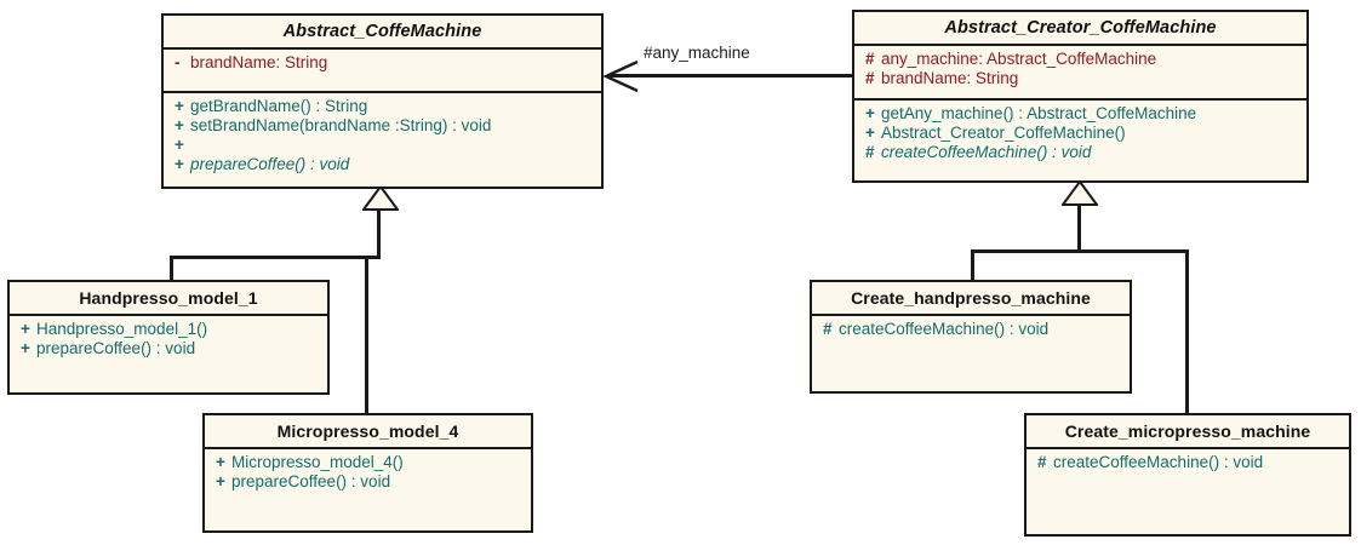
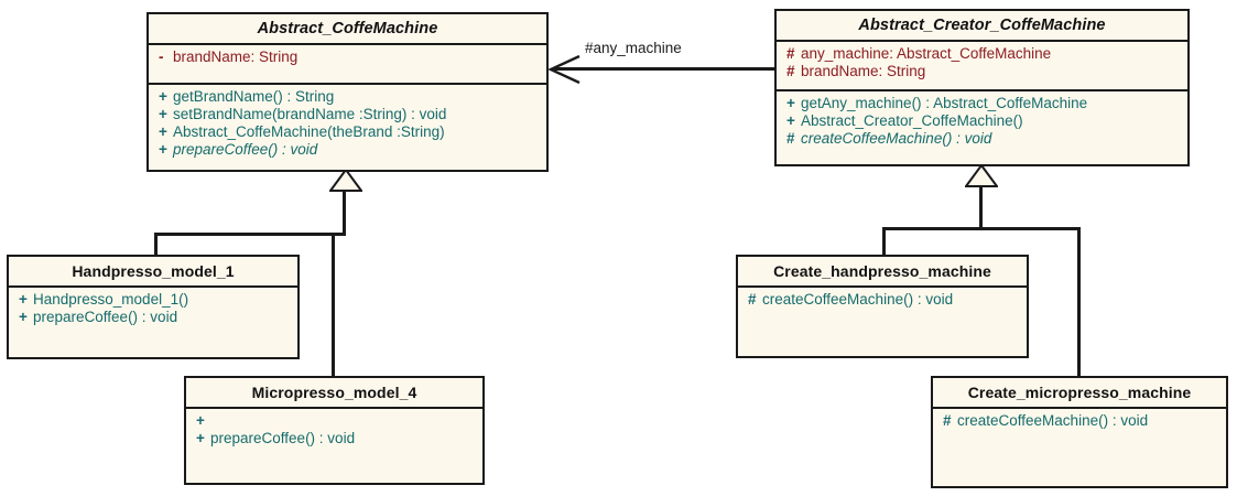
  #any_machine
  Abstract_CoffeMachine
  -
  brandName: String
  +
  getBrandName() : String
  +
  setBrandName(brandName :String) : void
  +
+ Abstract_CoffeMachine(theBrand :String)
  +
  prepareCoffee() : void
  Abstract_Creator_CoffeMachine
  #
  any_machine: Abstract_CoffeMachine
  #
  brandName: String
  +
  getAny_machine() : Abstract_CoffeMachine
  +
  Abstract_Creator_CoffeMachine()
  #
  createCoffeeMachine() : void
  Handpresso_model_1
  +
  Handpresso_model_1()
  +
  prepareCoffee() : void
  Micropresso_model_4
  +
- Micropresso_model_4()
  +
  prepareCoffee() : void
  Create_handpresso_machine
  #
  createCoffeeMachine() : void
  Create_micropresso_machine
  #
  createCoffeeMachine() : void
